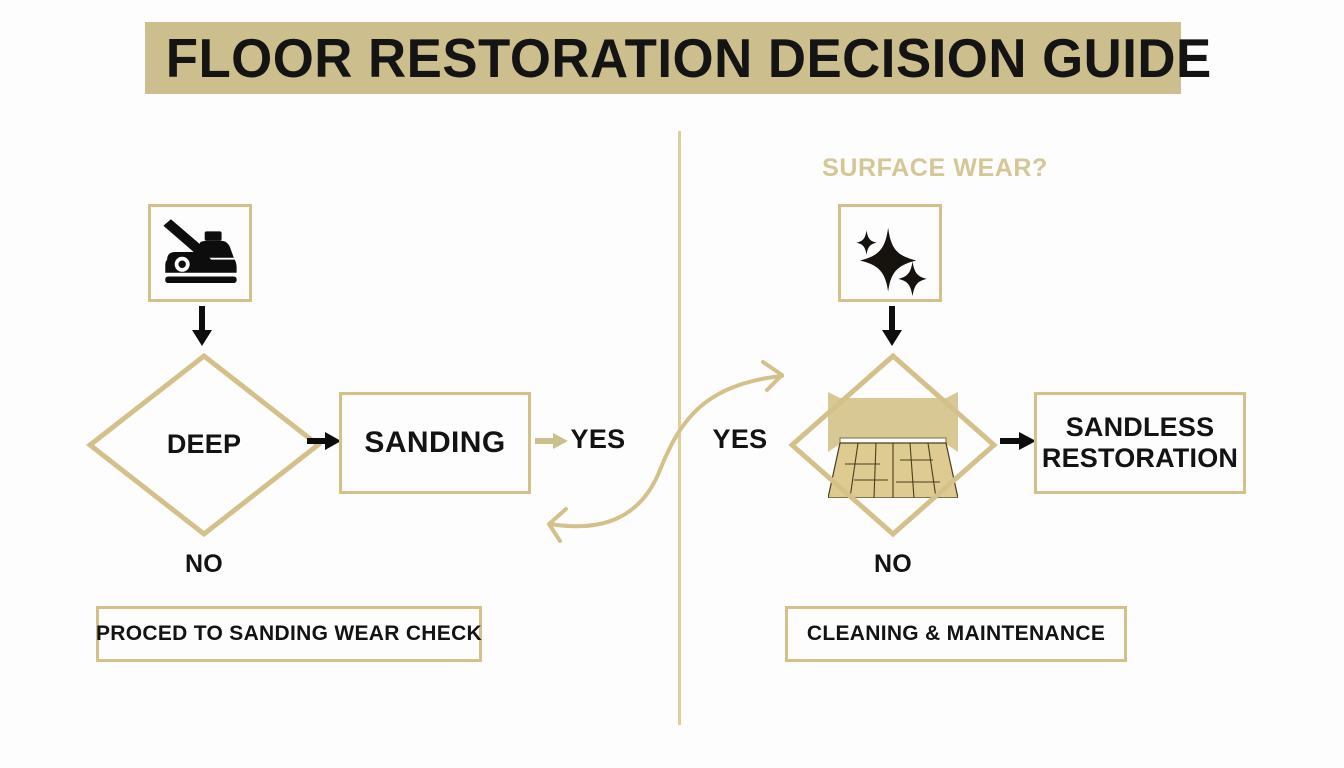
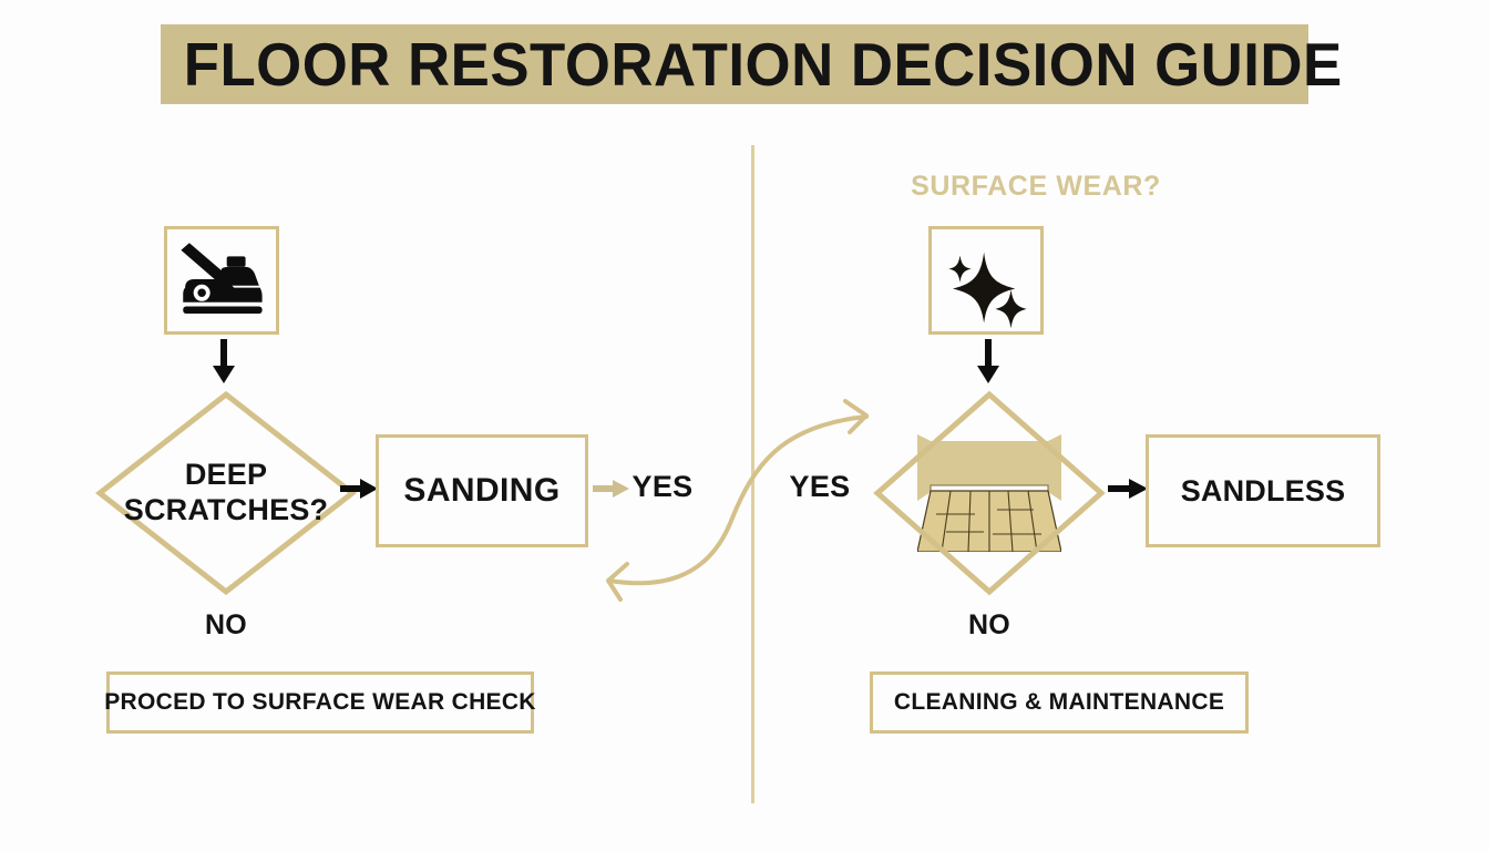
  FLOOR RESTORATION DECISION GUIDE
  SURFACE WEAR?
  DEEP
+ SCRATCHES?
  SANDING
  YES
  NO
- PROCED TO SANDING WEAR CHECK
+ PROCED TO SURFACE WEAR CHECK
  YES
  SANDLESS
- RESTORATION
  NO
  CLEANING & MAINTENANCE
